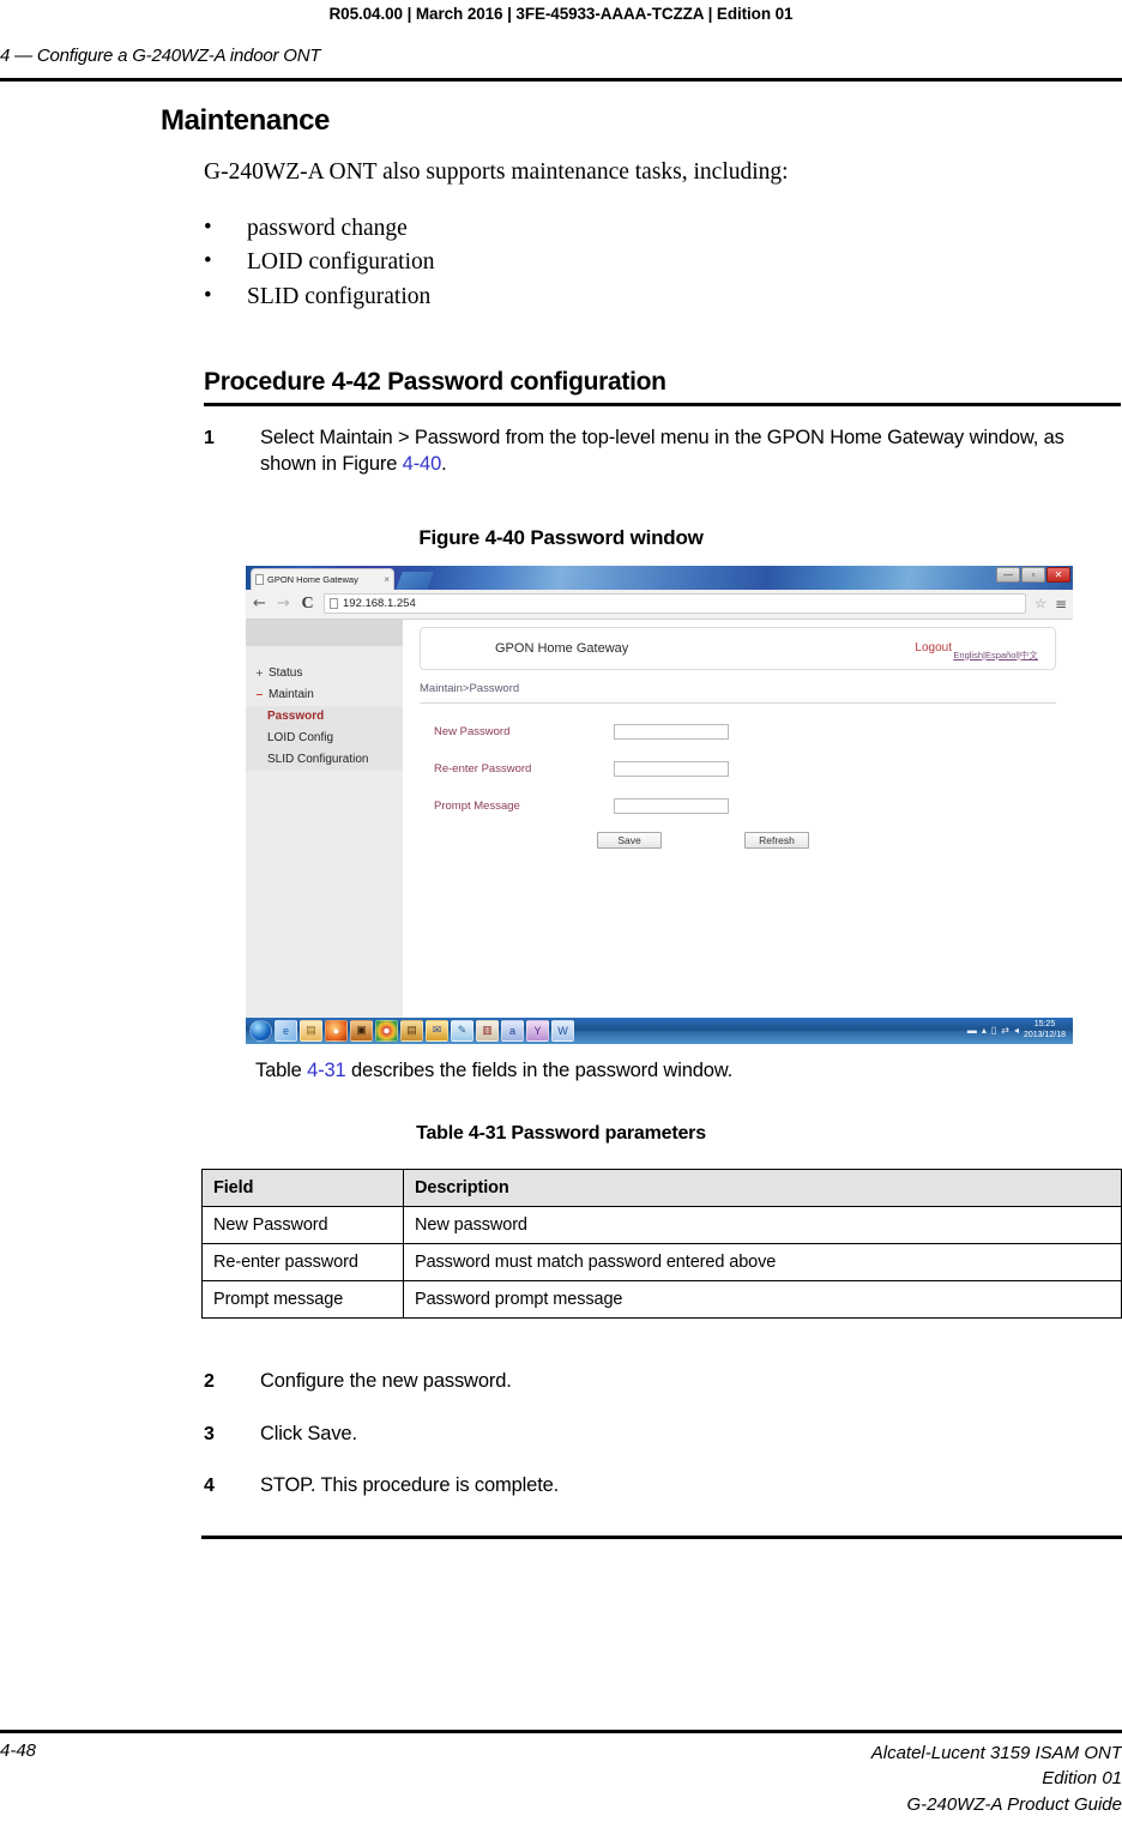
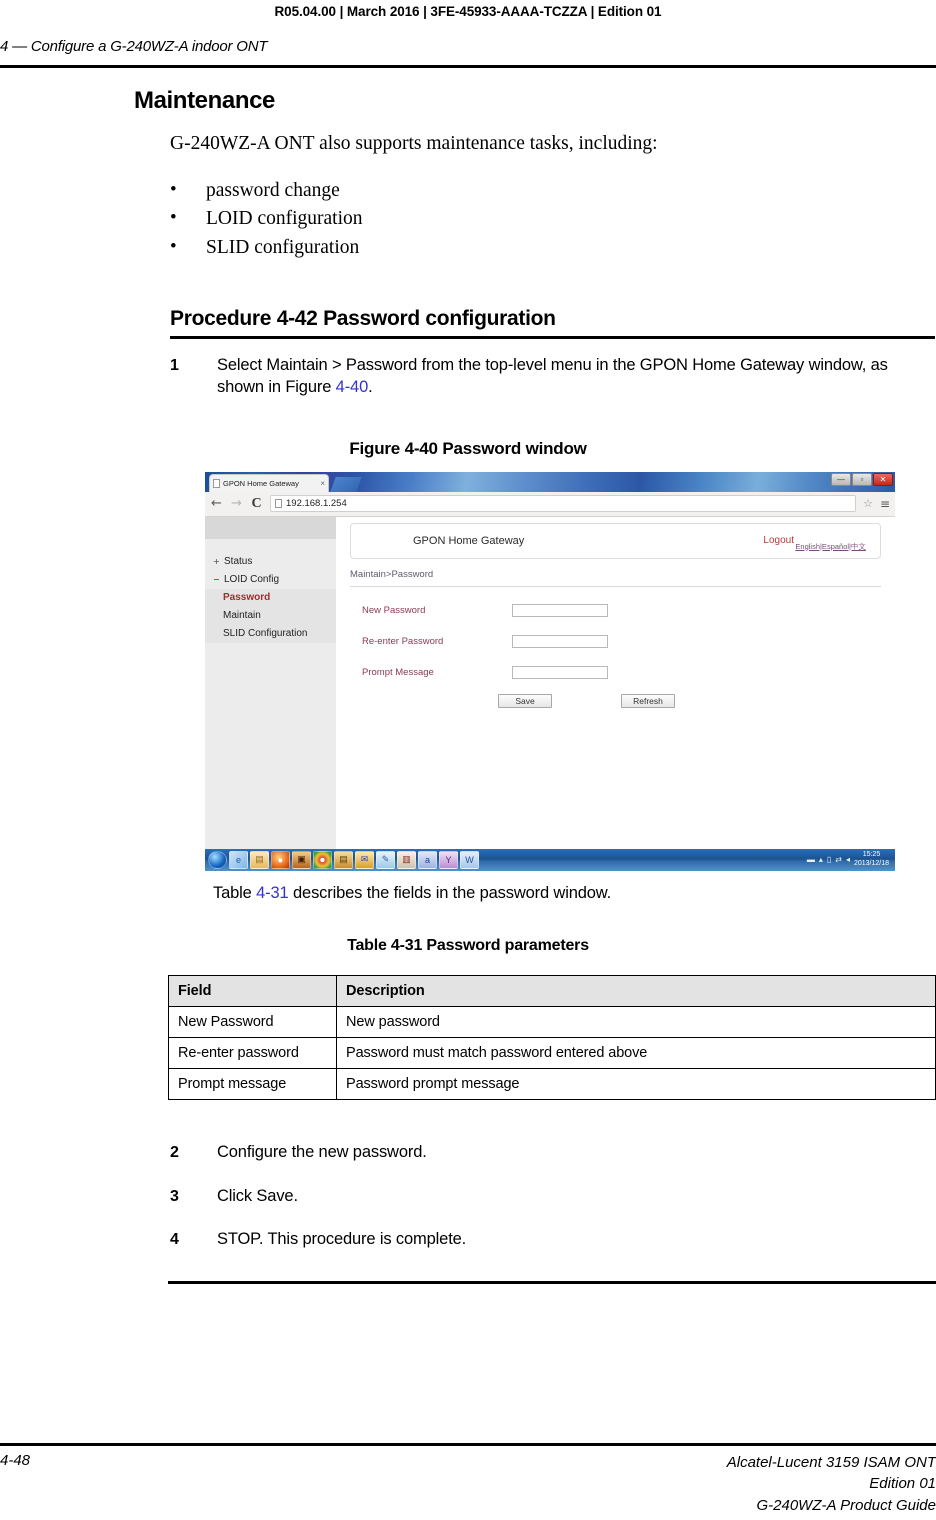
  R05.04.00 | March 2016 | 3FE-45933-AAAA-TCZZA | Edition 01
  4 — Configure a G-240WZ-A indoor ONT
  Maintenance
  G-240WZ-A ONT also supports maintenance tasks, including:
  password change
  LOID configuration
  SLID configuration
  Procedure 4-42 Password configuration
  1
  Select Maintain > Password from the top-level menu in the GPON Home Gateway window, as shown in Figure 4-40.
  Figure 4-40 Password window
  GPON Home Gateway
  ×
  —
  ▫
  ✕
  ←
  →
  C
  192.168.1.254
  ☆
  ≡
  +
  Status
  −
- Maintain
+ LOID Config
  Password
- LOID Config
+ Maintain
  SLID Configuration
  GPON Home Gateway
  Logout
  English|Español|中文
  Maintain>Password
  New Password
  Re-enter Password
  Prompt Message
  Save
  Refresh
  e
  ▤
  ●
  ▣
  ▤
  ✉
  ✎
  ▥
  a
  Y
  W
  ▬
  ▴
  ▯
  ⇄
  ◂
  Table 4-31 describes the fields in the password window.
  Table 4-31 Password parameters
  Field	Description
  New Password	New password
  Re-enter password	Password must match password entered above
  Prompt message	Password prompt message
  2
  Configure the new password.
  3
  Click Save.
  4
  STOP. This procedure is complete.
  4-48
  Alcatel-Lucent 3159 ISAM ONT
  Edition 01
  G-240WZ-A Product Guide
